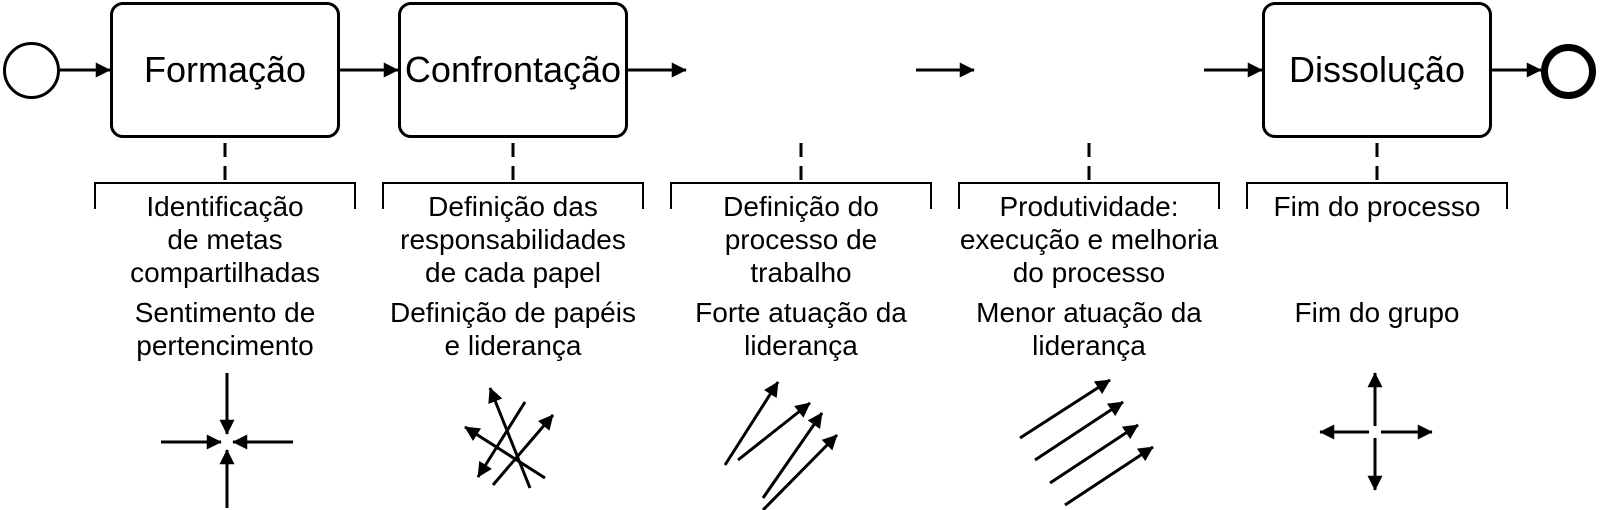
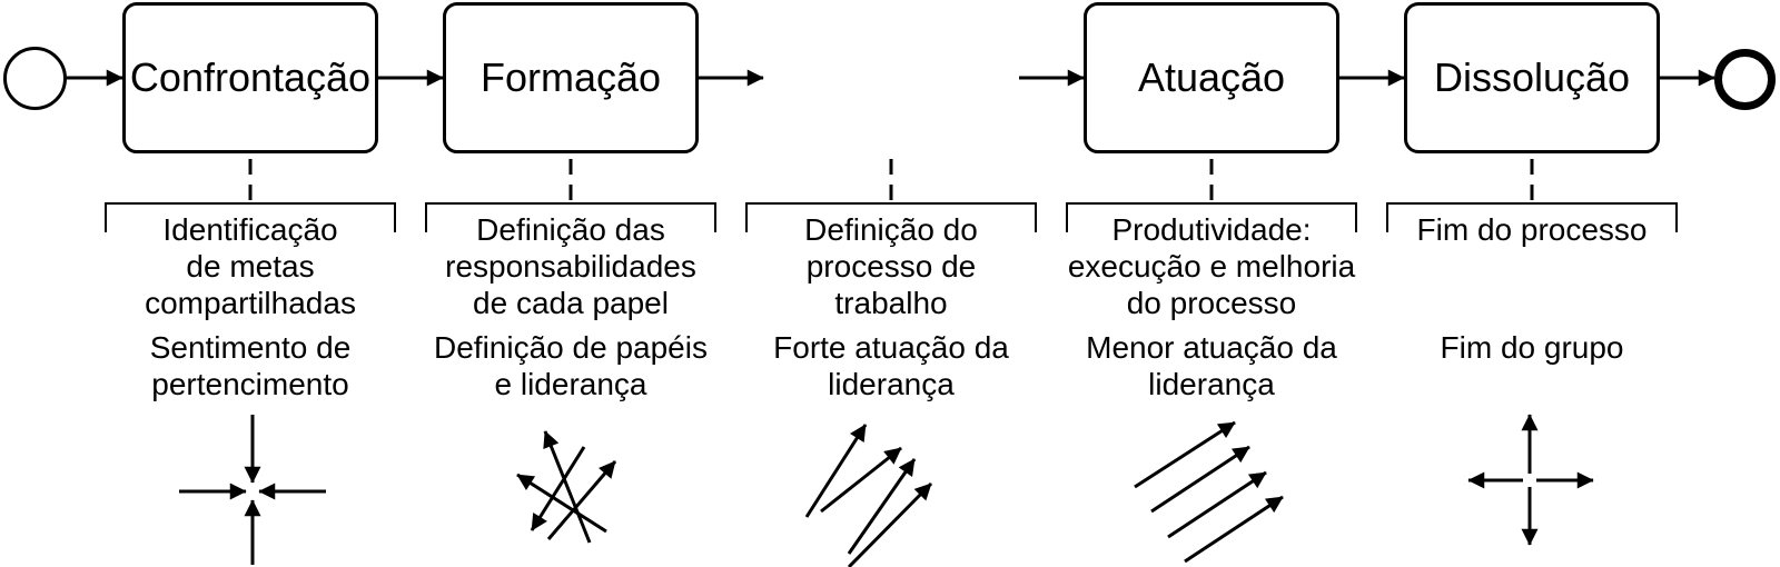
- Formação
+ Confrontação
  Identificação
  de metas
  compartilhadas
  Sentimento de
  pertencimento
- Confrontação
+ Formação
  Definição das
  responsabilidades
  de cada papel
  Definição de papéis
  e liderança
  Definição do
  processo de
  trabalho
  Forte atuação da
  liderança
+ Atuação
  Produtividade:
  execução e melhoria
  do processo
  Menor atuação da
  liderança
  Dissolução
  Fim do processo
  Fim do grupo
